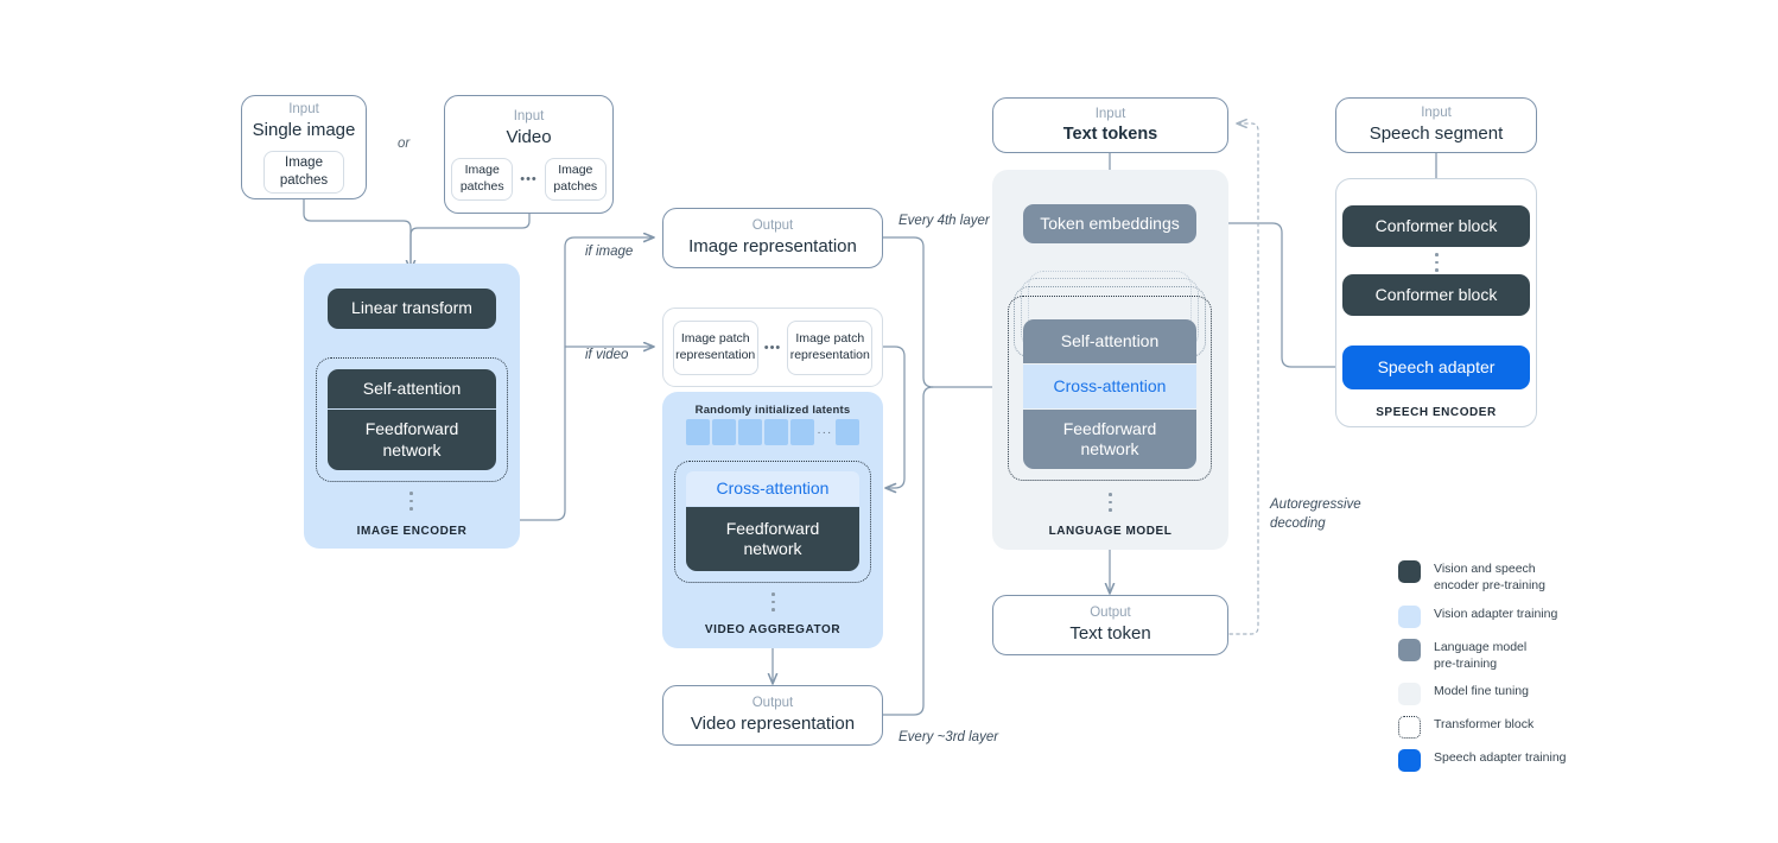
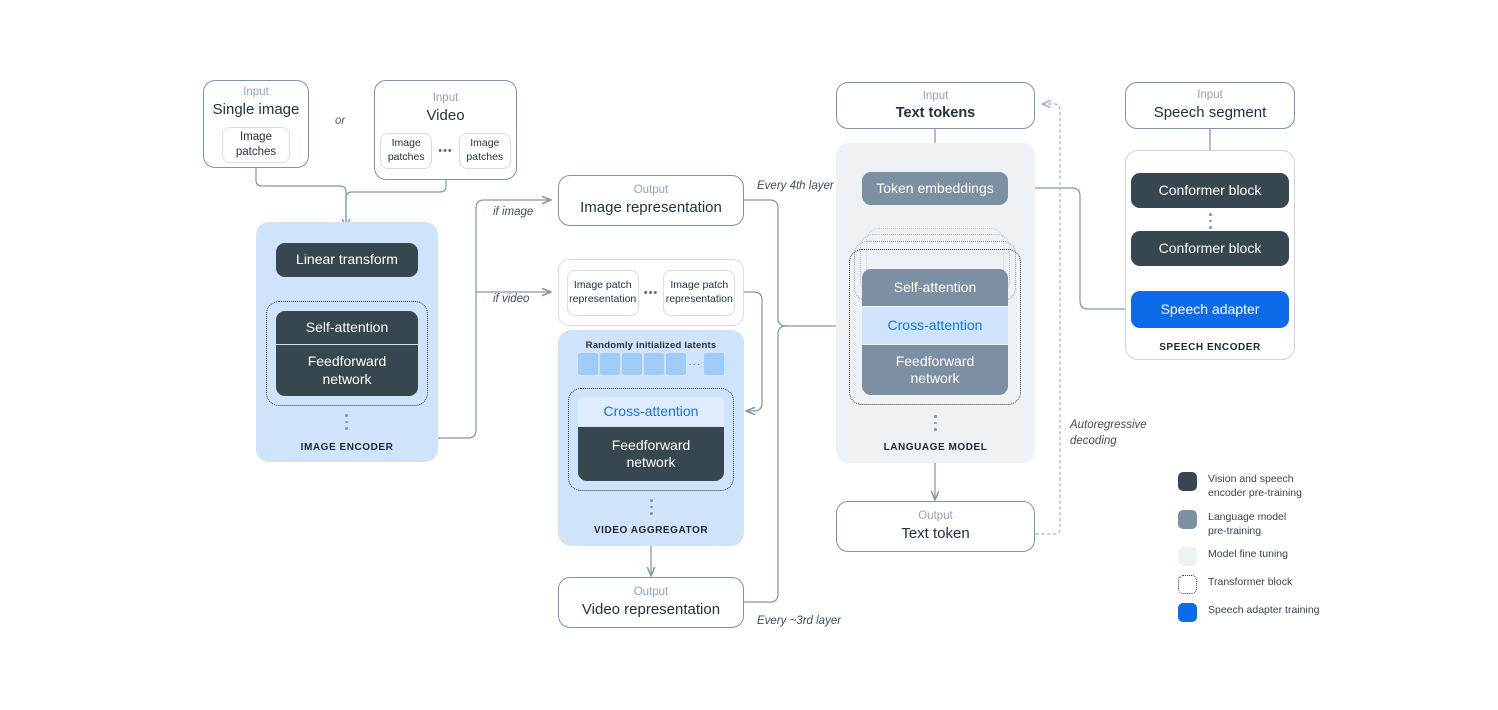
  Input
  Single image
  Image
  patches
  or
  Input
  Video
  Image
  patches
  •••
  Image
  patches
  Linear transform
  Self-attention
  Feedforward
  network
  IMAGE ENCODER
  if image
  if video
  Output
  Image representation
  Every 4th layer
  Image patch
  representation
  •••
  Image patch
  representation
  Randomly initialized latents
  ···
  Cross-attention
  Feedforward
  network
  VIDEO AGGREGATOR
  Output
  Video representation
  Every ~3rd layer
  Input
  Text tokens
  Token embeddings
  Self-attention
  Cross-attention
  Feedforward
  network
  LANGUAGE MODEL
  Output
  Text token
  Autoregressive
  decoding
  Input
  Speech segment
  Conformer block
  Conformer block
  Speech adapter
  SPEECH ENCODER
  Vision and speech
  encoder pre-training
- Vision adapter training
  Language model
  pre-training
  Model fine tuning
  Transformer block
  Speech adapter training
